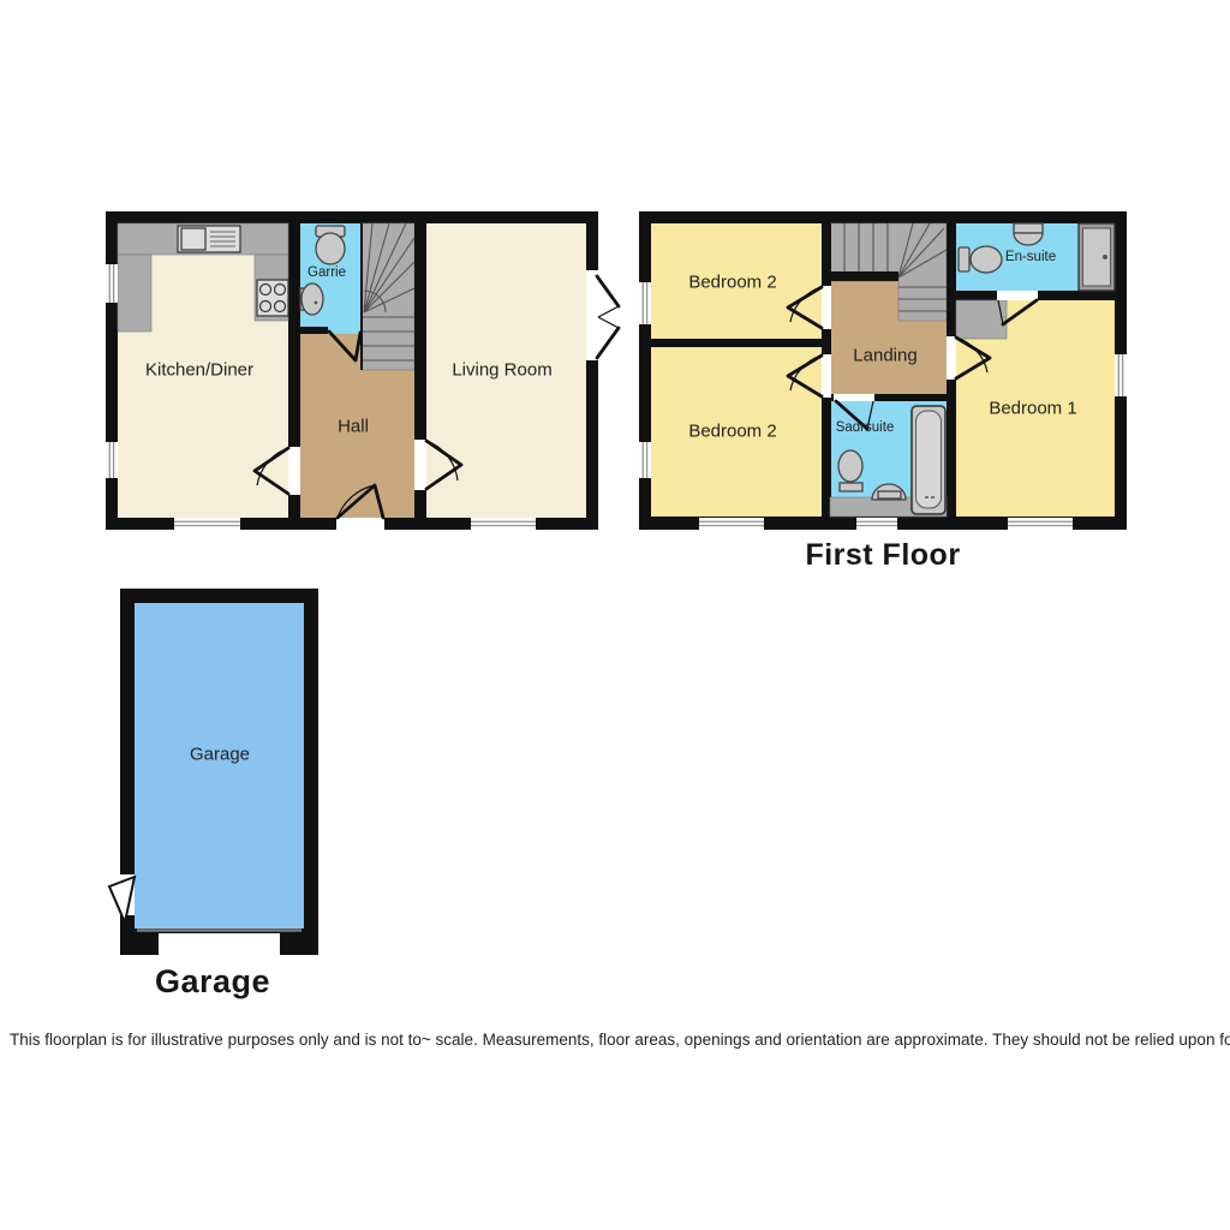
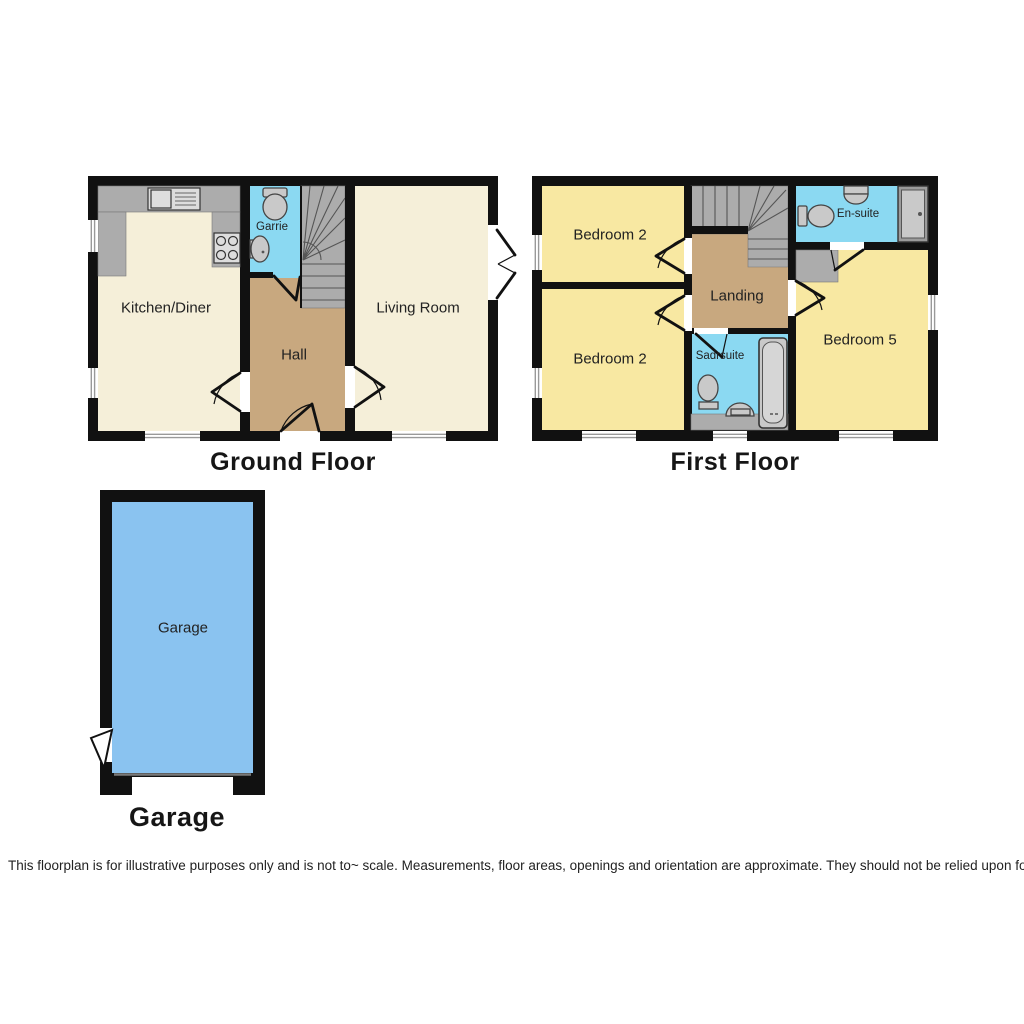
  Kitchen/Diner
  Hall
  Living Room
  Garrie
+ Ground Floor
  Bedroom 2
  Bedroom 2
  Landing
  En-suite
  Sadrsuite
- Bedroom 1
+ Bedroom 5
  First Floor
  Garage
  Garage
  This floorplan is for illustrative purposes only and is not to~ scale. Measurements, floor areas, openings and orientation are approximate. They should not be relied upon fo
